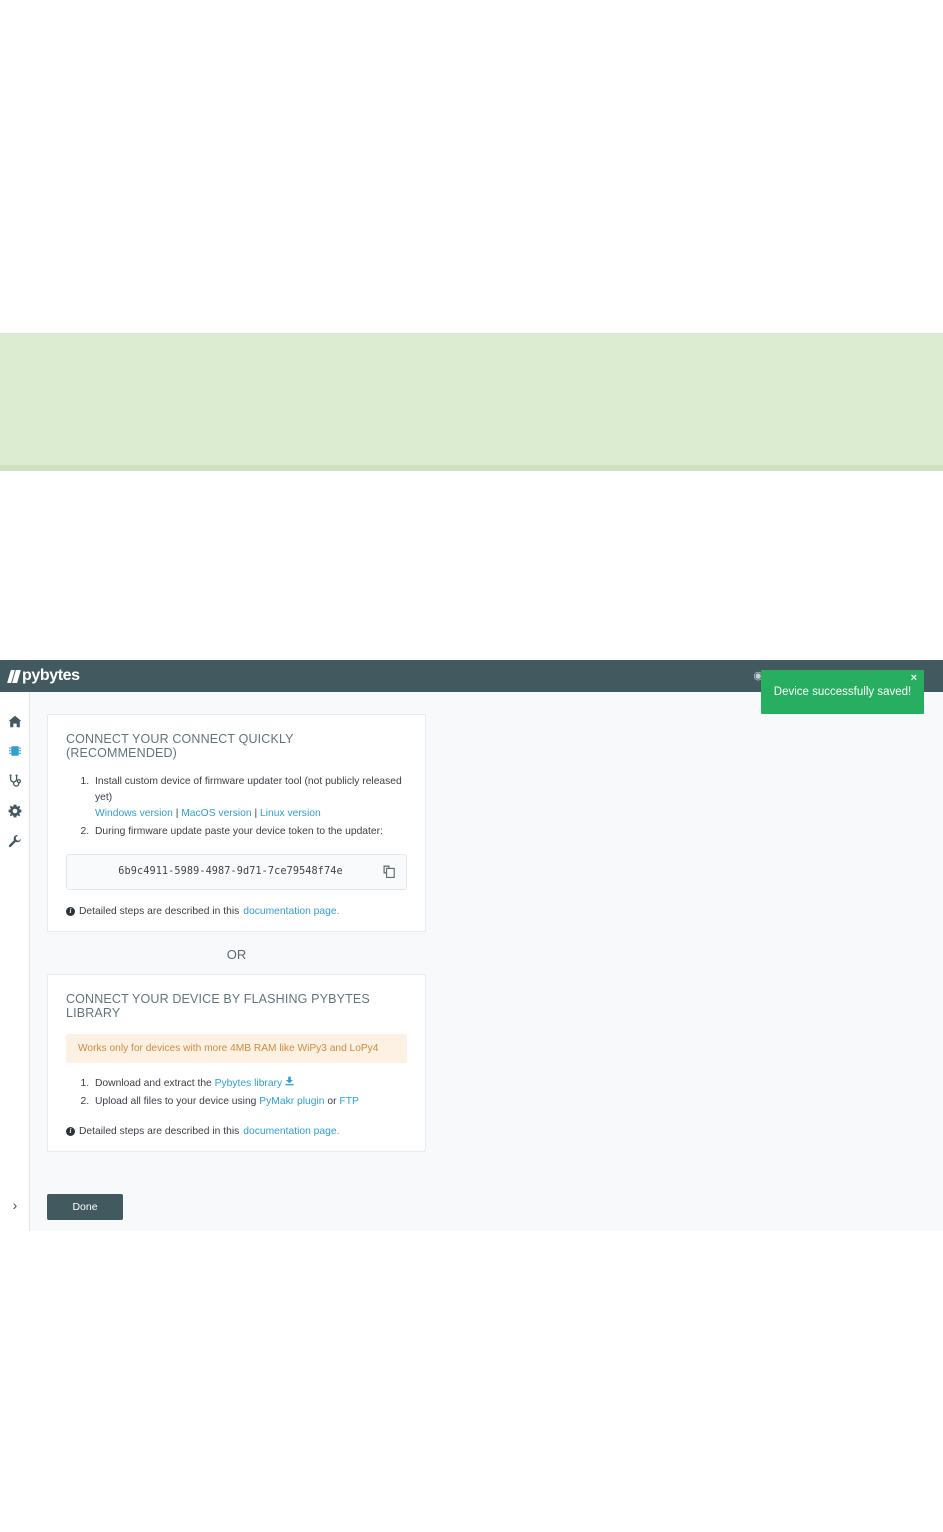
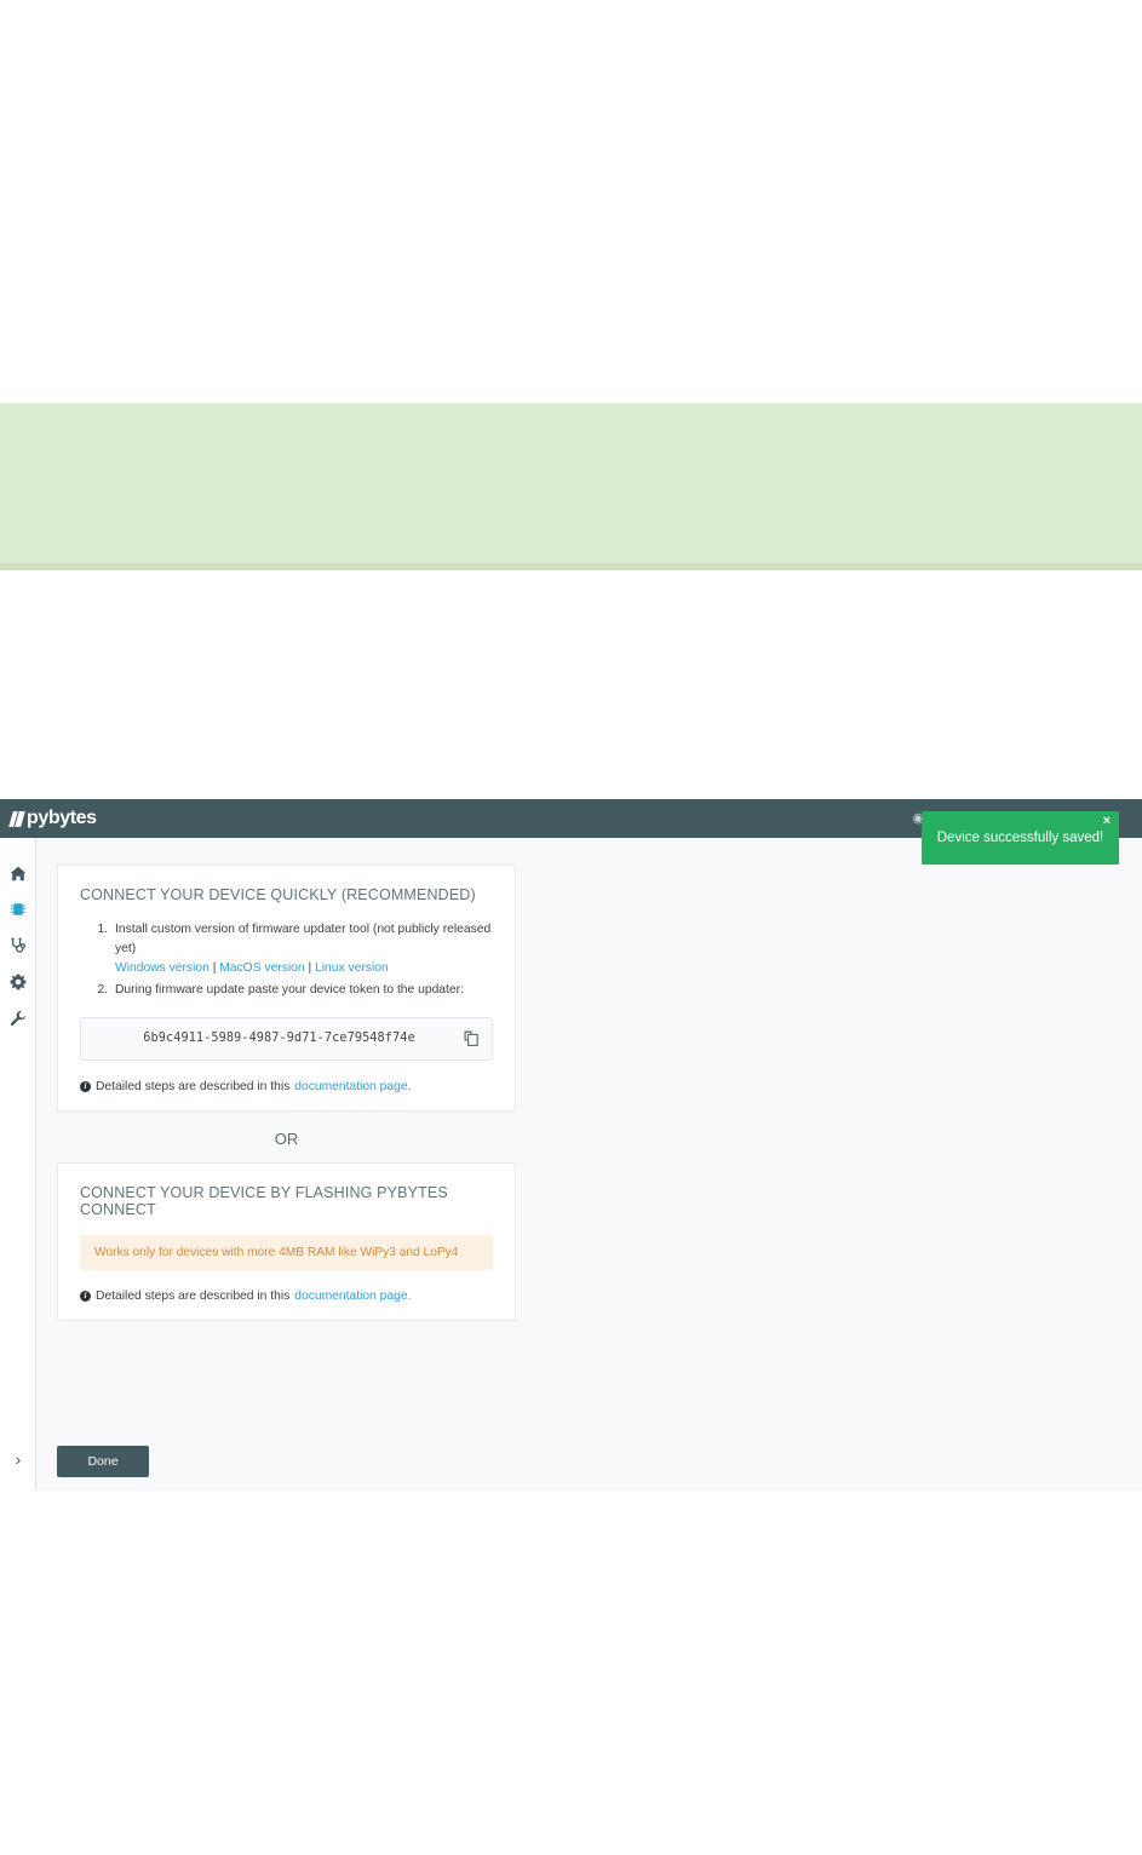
  pybytes
  ◉
  Device successfully saved!
  ×
  ›
- CONNECT YOUR CONNECT QUICKLY (RECOMMENDED)
+ CONNECT YOUR DEVICE QUICKLY (RECOMMENDED)
- Install custom device of firmware updater tool (not publicly released yet)
+ Install custom version of firmware updater tool (not publicly released yet)
  Windows version | MacOS version | Linux version
  During firmware update paste your device token to the updater:
  6b9c4911-5989-4987-9d71-7ce79548f74e
  i
  Detailed steps are described in this
  documentation page.
  OR
- CONNECT YOUR DEVICE BY FLASHING PYBYTES LIBRARY
+ CONNECT YOUR DEVICE BY FLASHING PYBYTES CONNECT
  Works only for devices with more 4MB RAM like WiPy3 and LoPy4
- Download and extract the Pybytes library
- Upload all files to your device using PyMakr plugin or FTP
  i
  Detailed steps are described in this
  documentation page.
  Done
